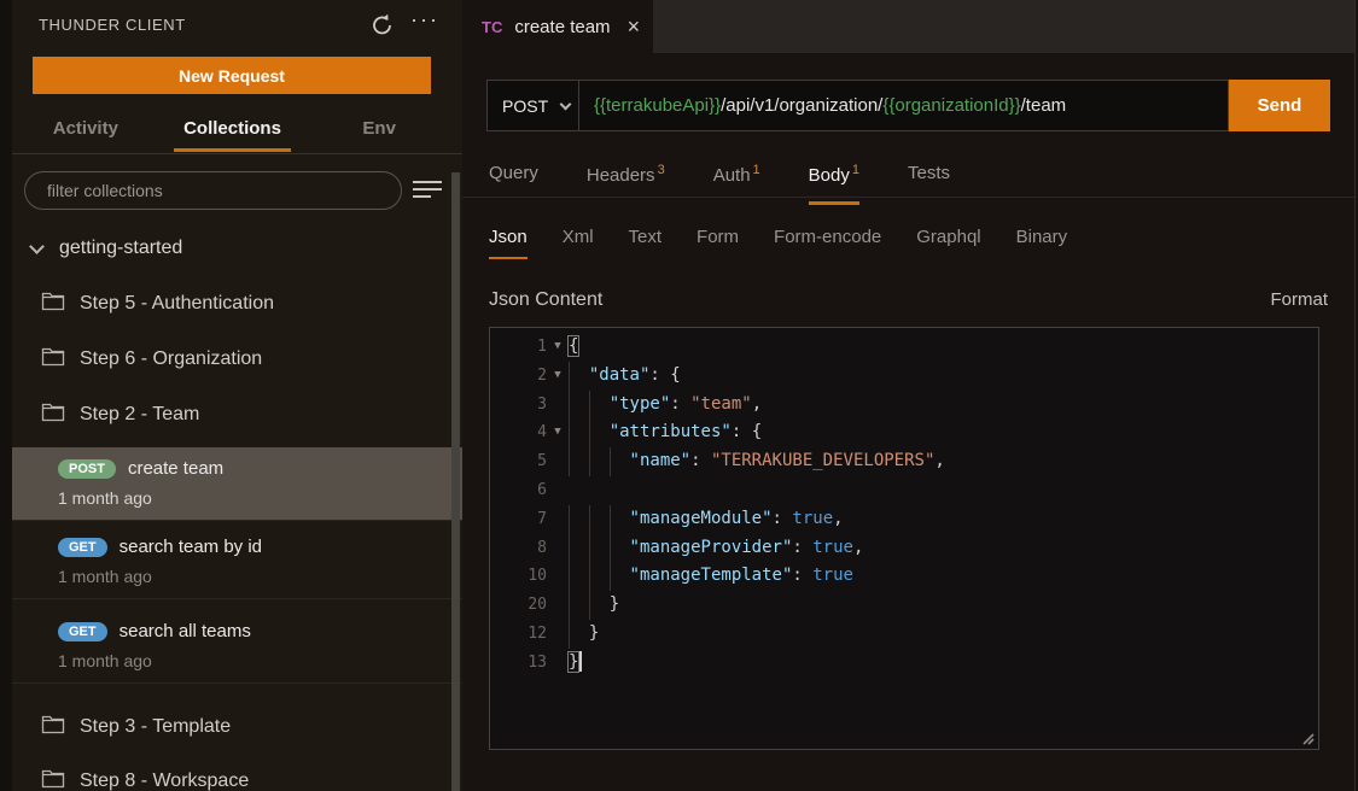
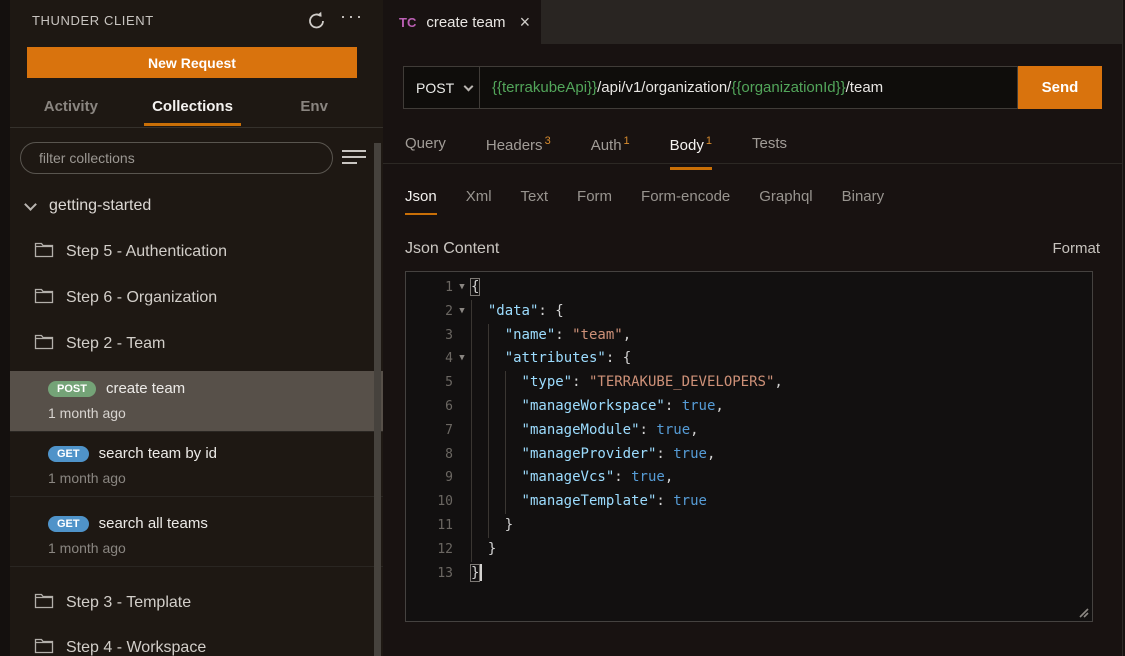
  THUNDER CLIENT
  ···
  New Request
  Activity
  Collections
  Env
  filter collections
  getting-started
  Step 5 - Authentication
  Step 6 - Organization
  Step 2 - Team
  POST
  create team
  1 month ago
  GET
  search team by id
  1 month ago
  GET
  search all teams
  1 month ago
  Step 3 - Template
- Step 8 - Workspace
+ Step 4 - Workspace
  TC
  create team
  ×
  POST
  {{terrakubeApi}}/api/v1/organization/{{organizationId}}/team
  Send
  Query
  Headers 3
  Auth 1
  Body 1
  Tests
  Json
  Xml
  Text
  Form
  Form-encode
  Graphql
  Binary
  Json Content
  Format
  1
  ▼
  {
  2
  ▼
  "data": {
  3
- "type": "team",
+ "name": "team",
  4
  ▼
  "attributes": {
  5
- "name": "TERRAKUBE_DEVELOPERS",
+ "type": "TERRAKUBE_DEVELOPERS",
  6
+ "manageWorkspace": true,
  7
  "manageModule": true,
  8
  "manageProvider": true,
+ 9
+ "manageVcs": true,
  10
  "manageTemplate": true
- 20
+ 11
  }
  12
  }
  13
  }
